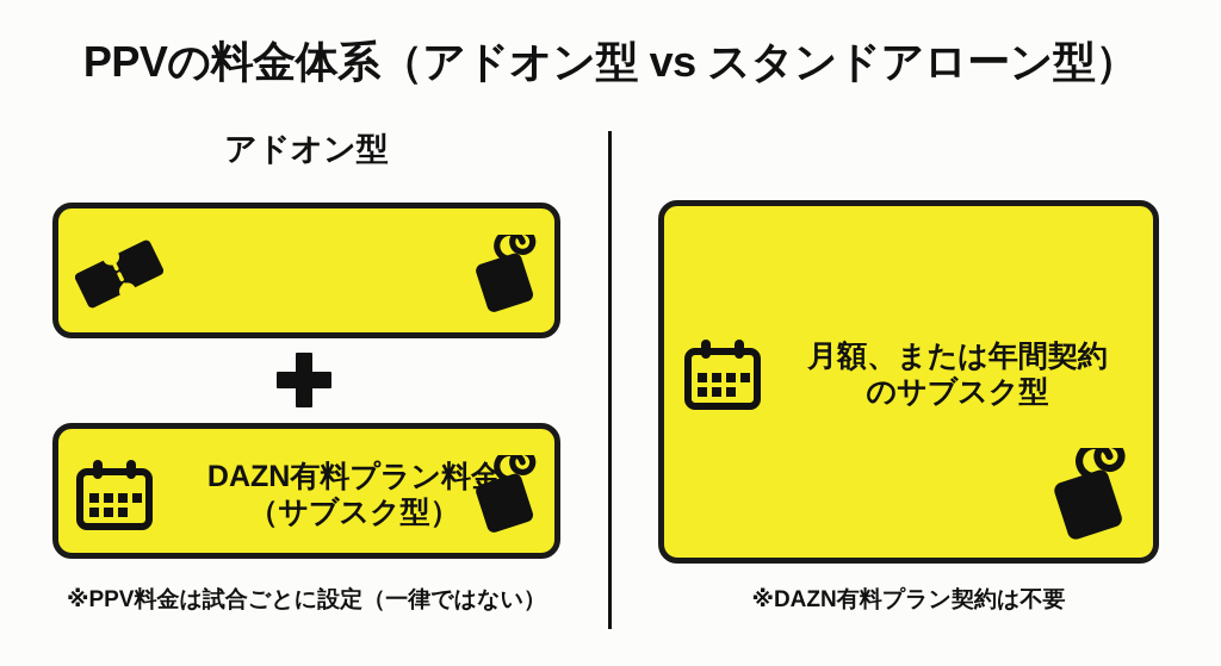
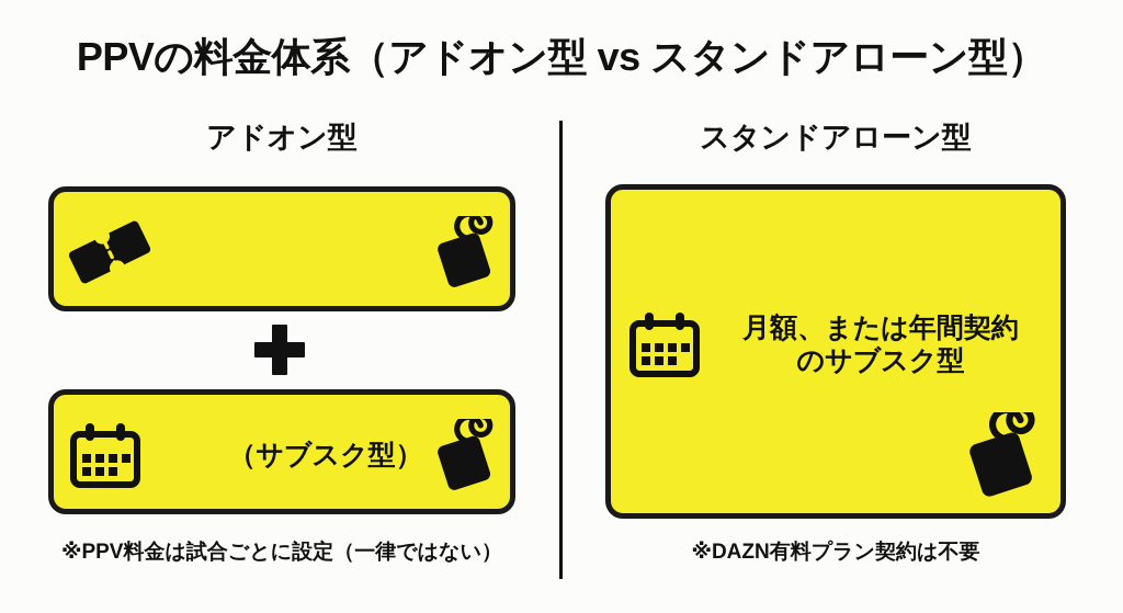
  PPVの料金体系（アドオン型 vs スタンドアローン型）
  アドオン型
- DAZN有料プラン料金
  （サブスク型）
  ※PPV料金は試合ごとに設定（一律ではない）
+ スタンドアローン型
  月額、または年間契約
  のサブスク型
  ※DAZN有料プラン契約は不要
